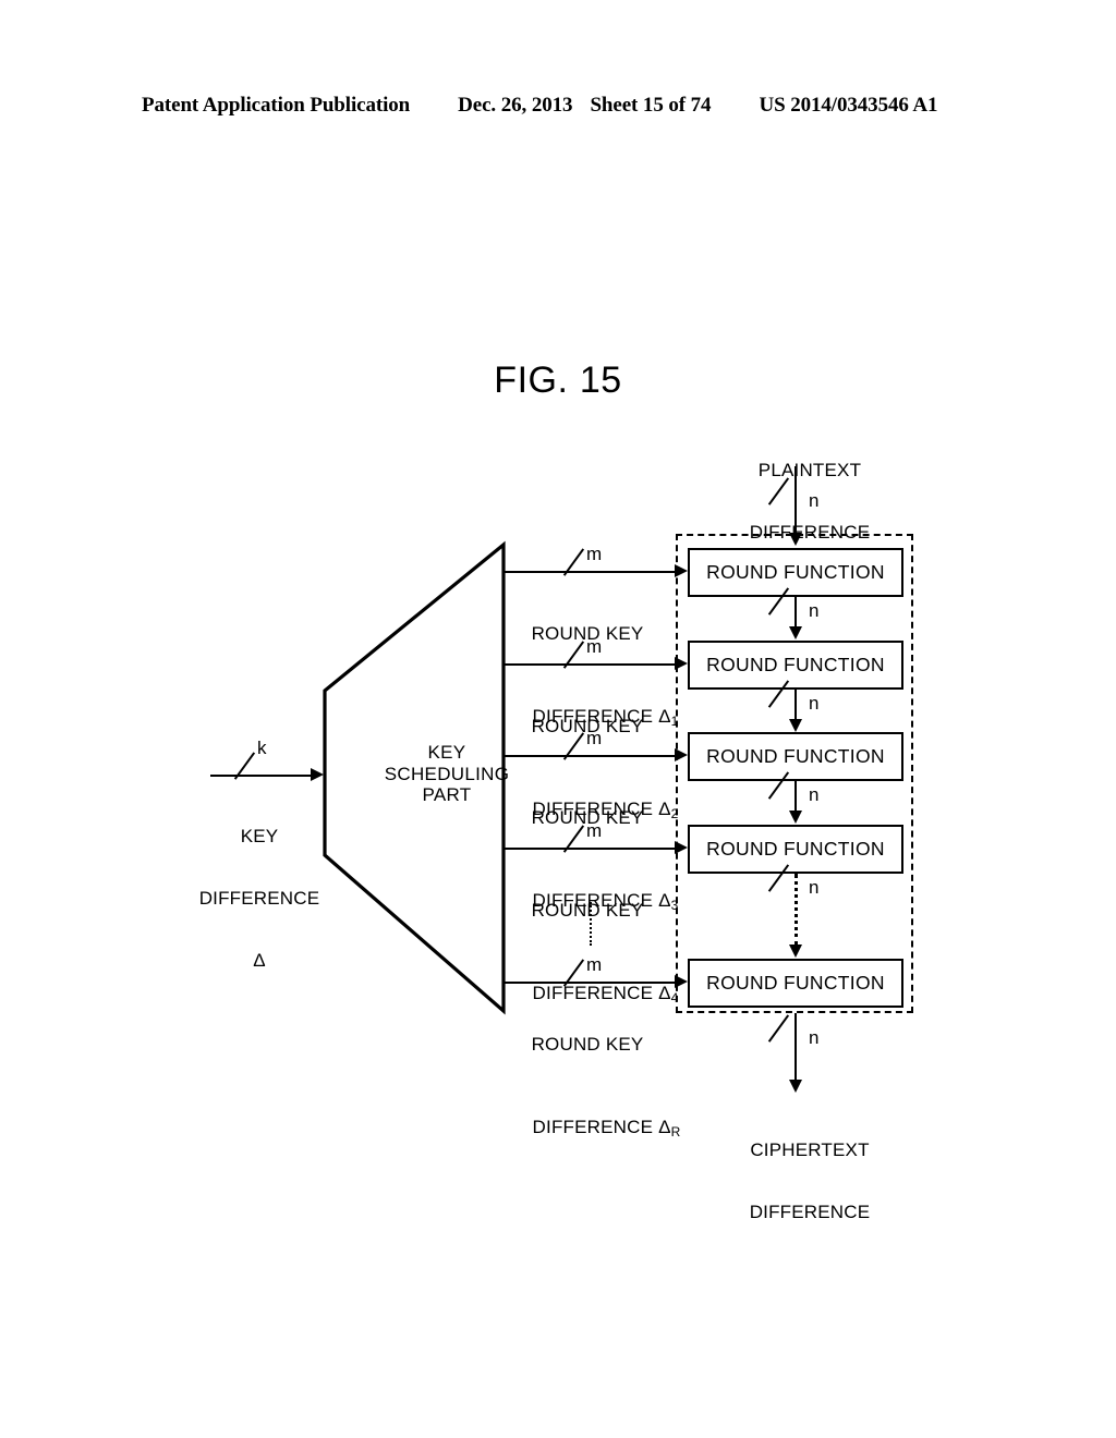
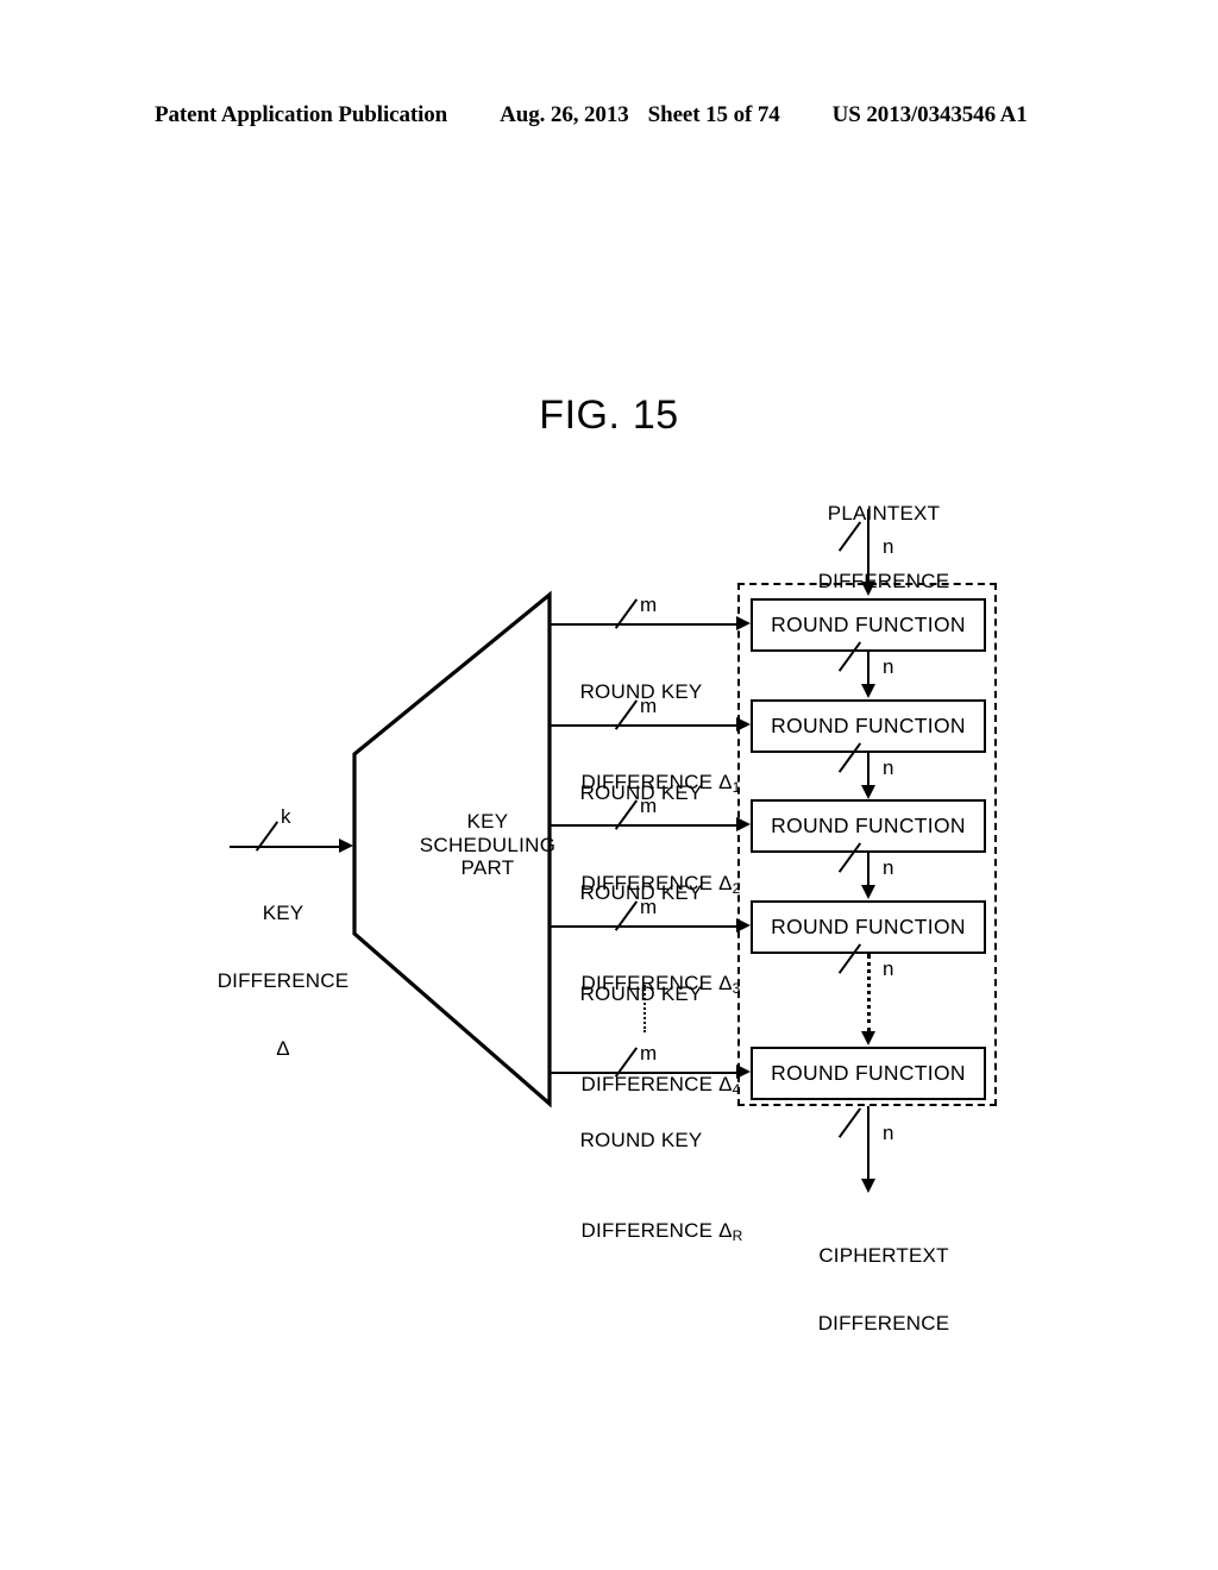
  Patent Application Publication
- Dec. 26, 2013
+ Aug. 26, 2013
  Sheet 15 of 74
- US 2014/0343546 A1
+ US 2013/0343546 A1
  FIG. 15
  PLAINTEXT
  DIFFERENCE
  n
  ROUND FUNCTION
  ROUND FUNCTION
  ROUND FUNCTION
  ROUND FUNCTION
  ROUND FUNCTION
  n
  n
  n
  n
  n
  CIPHERTEXT
  DIFFERENCE
  KEY
  SCHEDULING
  PART
  k
  KEY
  DIFFERENCE
  Δ
  m
  ROUND KEY
  DIFFERENCE Δ1
  m
  ROUND KEY
  DIFFERENCE Δ2
  m
  ROUND KEY
  DIFFERENCE Δ3
  m
  ROUND KEY
  DIFFERENCE Δ4
  m
  ROUND KEY
  DIFFERENCE ΔR
